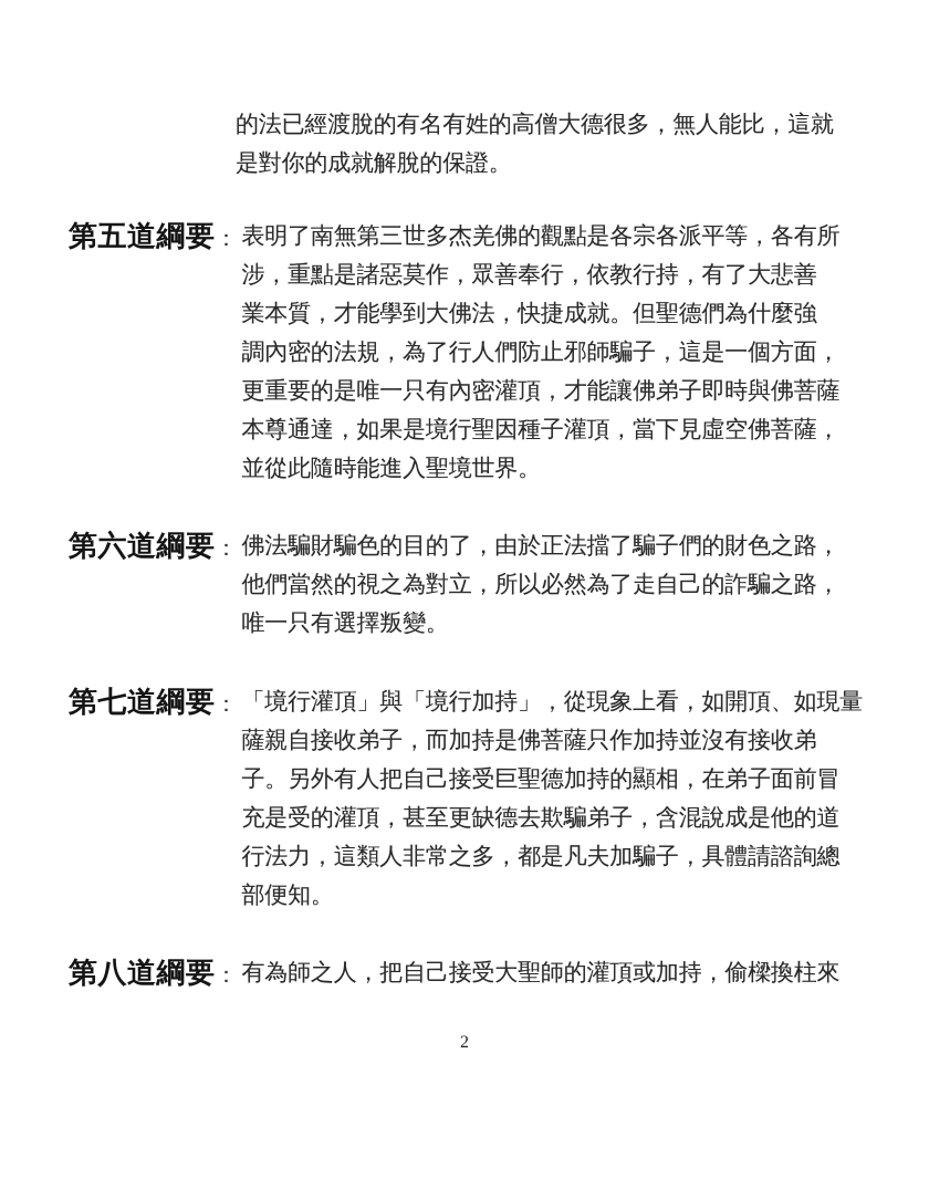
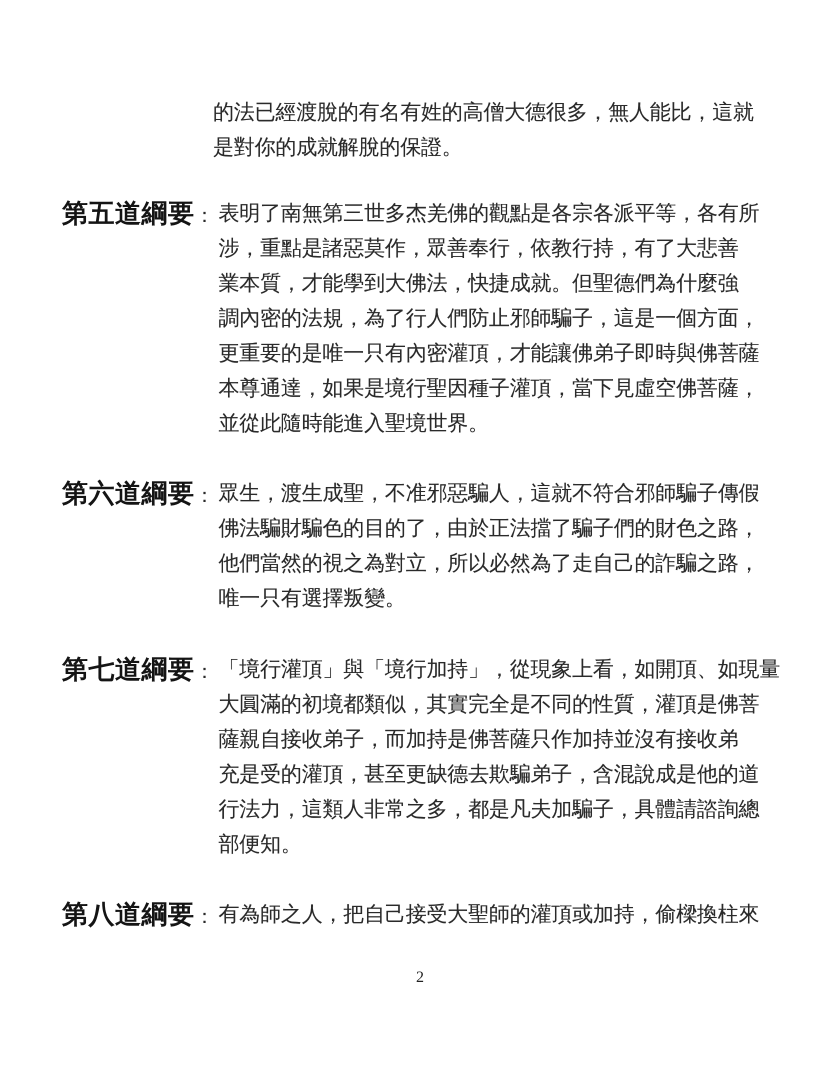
  的法已經渡脫的有名有姓的高僧大德很多，無人能比，這就
  是對你的成就解脫的保證。
  第五道綱要
  ：
  表明了南無第三世多杰羌佛的觀點是各宗各派平等，各有所
  涉，重點是諸惡莫作，眾善奉行，依教行持，有了大悲善
  業本質，才能學到大佛法，快捷成就。但聖德們為什麼強
  調內密的法規，為了行人們防止邪師騙子，這是一個方面，
  更重要的是唯一只有內密灌頂，才能讓佛弟子即時與佛菩薩
  本尊通達，如果是境行聖因種子灌頂，當下見虛空佛菩薩，
  並從此隨時能進入聖境世界。
  第六道綱要
  ：
+ 眾生，渡生成聖，不准邪惡騙人，這就不符合邪師騙子傳假
  佛法騙財騙色的目的了，由於正法擋了騙子們的財色之路，
  他們當然的視之為對立，所以必然為了走自己的詐騙之路，
  唯一只有選擇叛變。
  第七道綱要
  ：
  「境行灌頂」與「境行加持」，從現象上看，如開頂、如現量
+ 大圓滿的初境都類似，其實完全是不同的性質，灌頂是佛菩
  薩親自接收弟子，而加持是佛菩薩只作加持並沒有接收弟
- 子。另外有人把自己接受巨聖德加持的顯相，在弟子面前冒
  充是受的灌頂，甚至更缺德去欺騙弟子，含混說成是他的道
  行法力，這類人非常之多，都是凡夫加騙子，具體請諮詢總
  部便知。
  第八道綱要
  ：
  有為師之人，把自己接受大聖師的灌頂或加持，偷樑換柱來
  2
